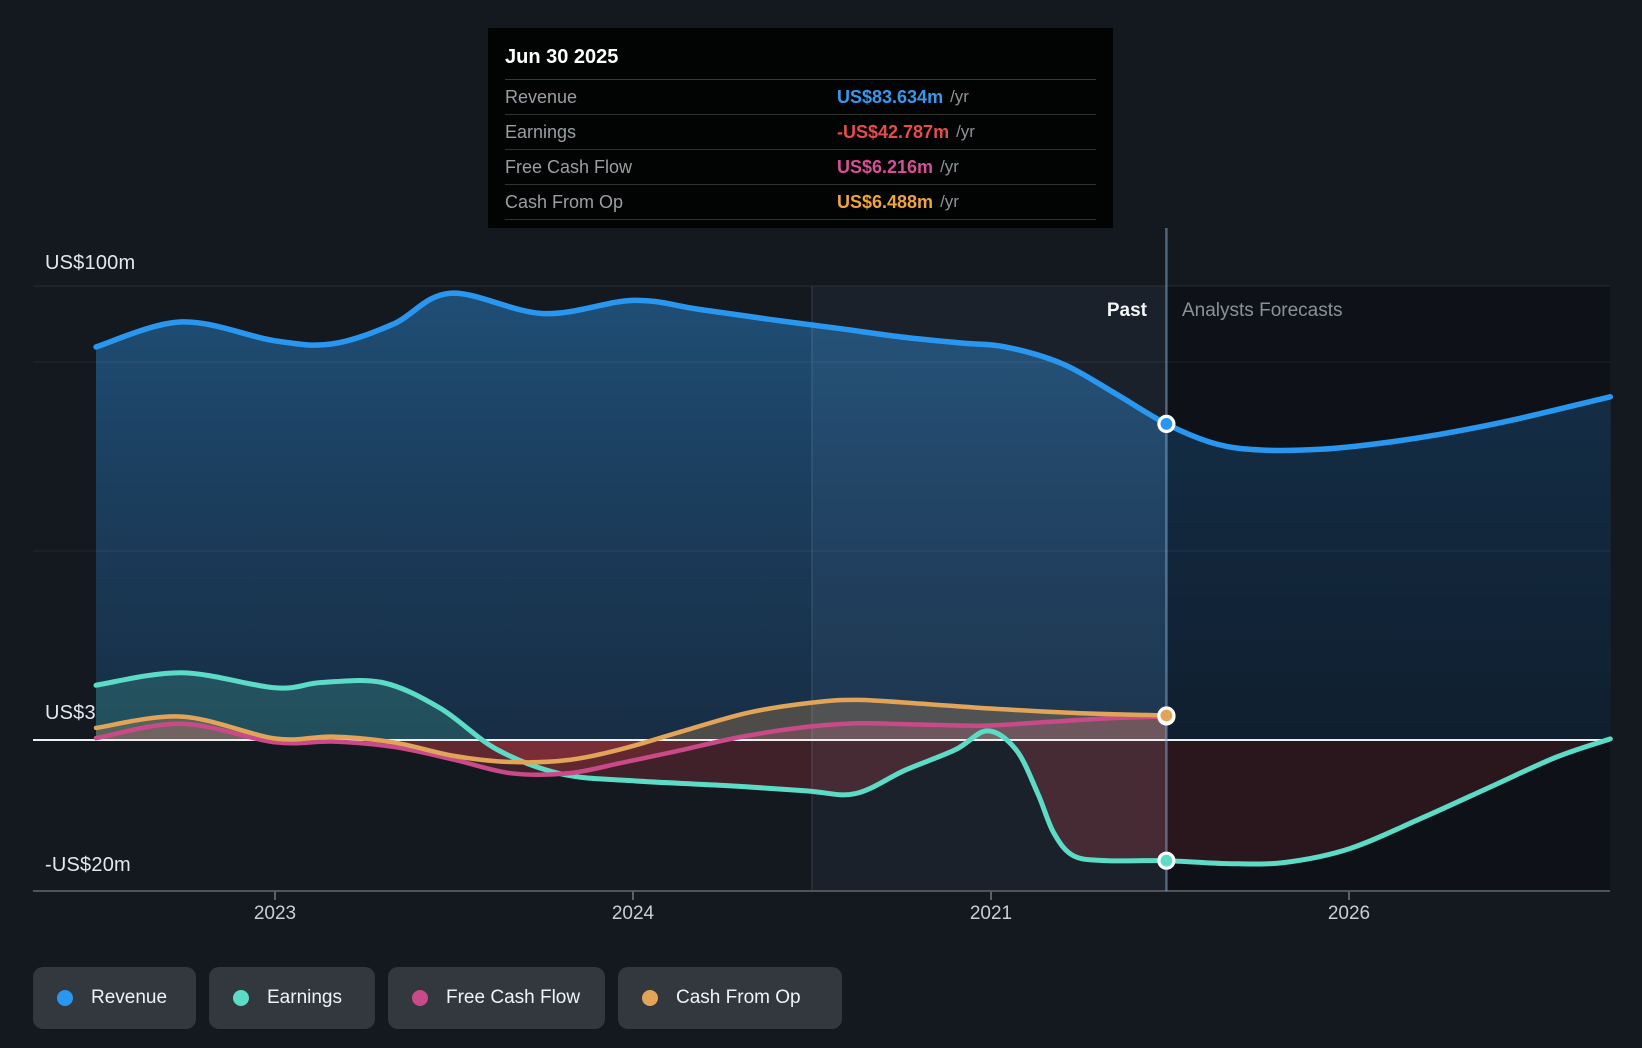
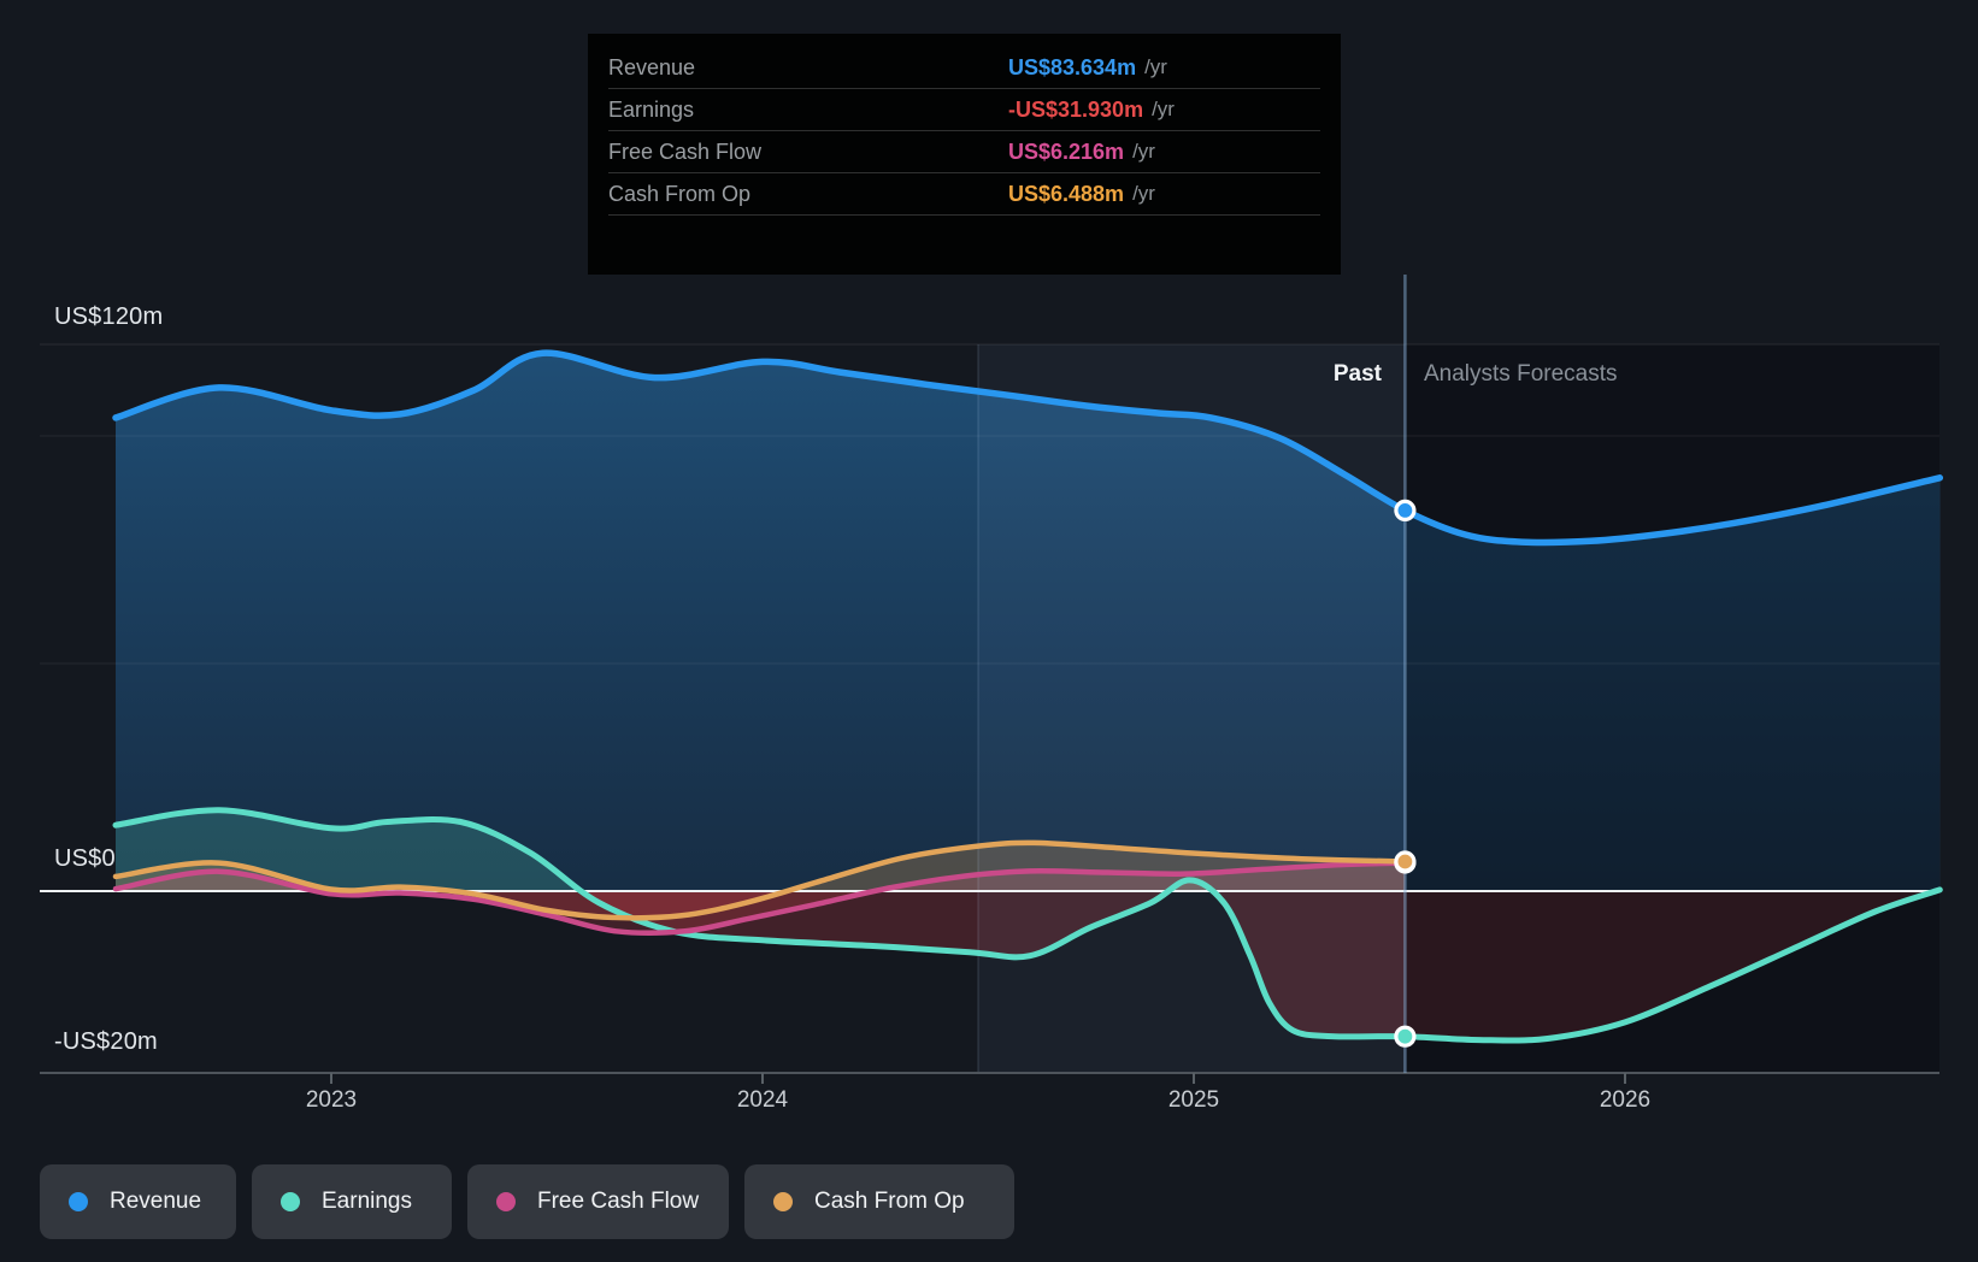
- US$100m
+ US$120m
- US$3
+ US$0
  -US$20m
  2023
  2024
- 2021
+ 2025
  2026
  Past
  Analysts Forecasts
- Jun 30 2025
  Revenue
  US$83.634m
  /yr
  Earnings
- -US$42.787m
+ -US$31.930m
  /yr
  Free Cash Flow
  US$6.216m
  /yr
  Cash From Op
  US$6.488m
  /yr
  Revenue
  Earnings
  Free Cash Flow
  Cash From Op
